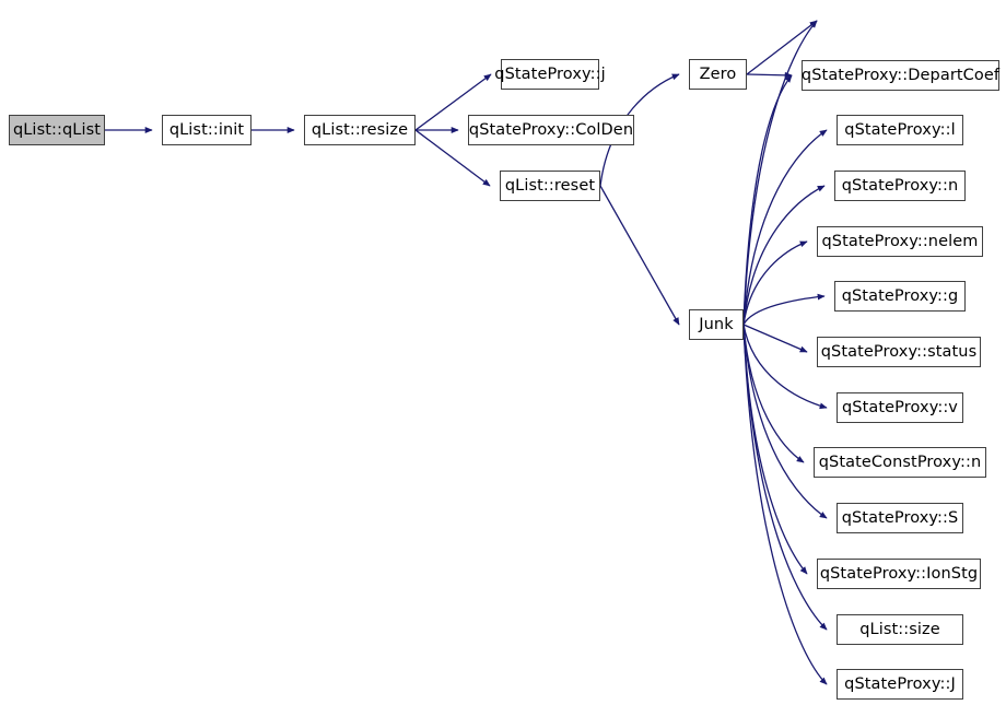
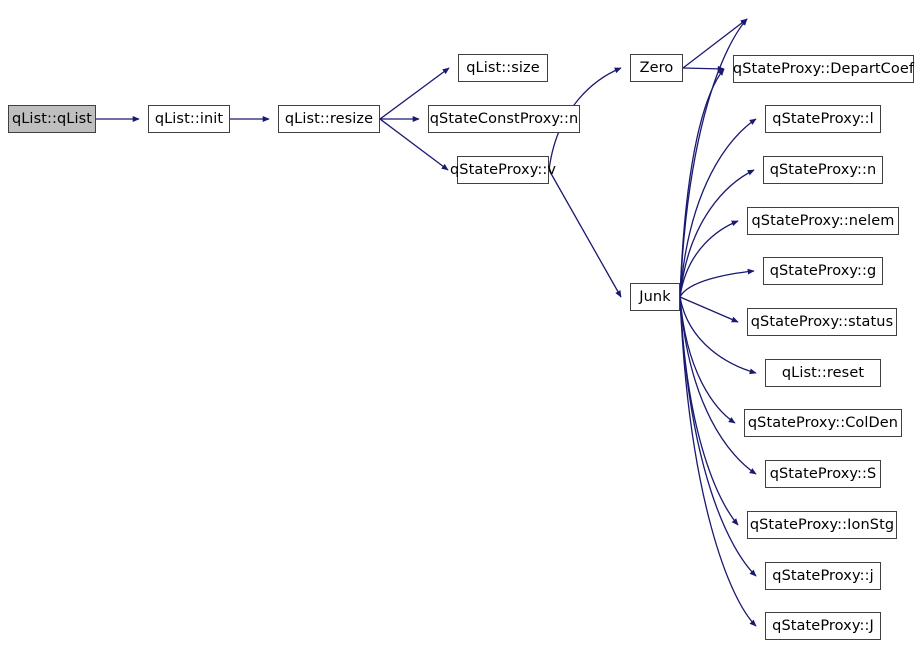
  qList::qList
  qList::init
  qList::resize
- qStateProxy::j
+ qList::size
- qStateProxy::ColDen
+ qStateConstProxy::n
- qList::reset
+ qStateProxy::v
  Zero
  Junk
  qStateProxy::DepartCoef
  qStateProxy::l
  qStateProxy::n
  qStateProxy::nelem
  qStateProxy::g
  qStateProxy::status
- qStateProxy::v
+ qList::reset
- qStateConstProxy::n
+ qStateProxy::ColDen
  qStateProxy::S
  qStateProxy::IonStg
- qList::size
+ qStateProxy::j
  qStateProxy::J
